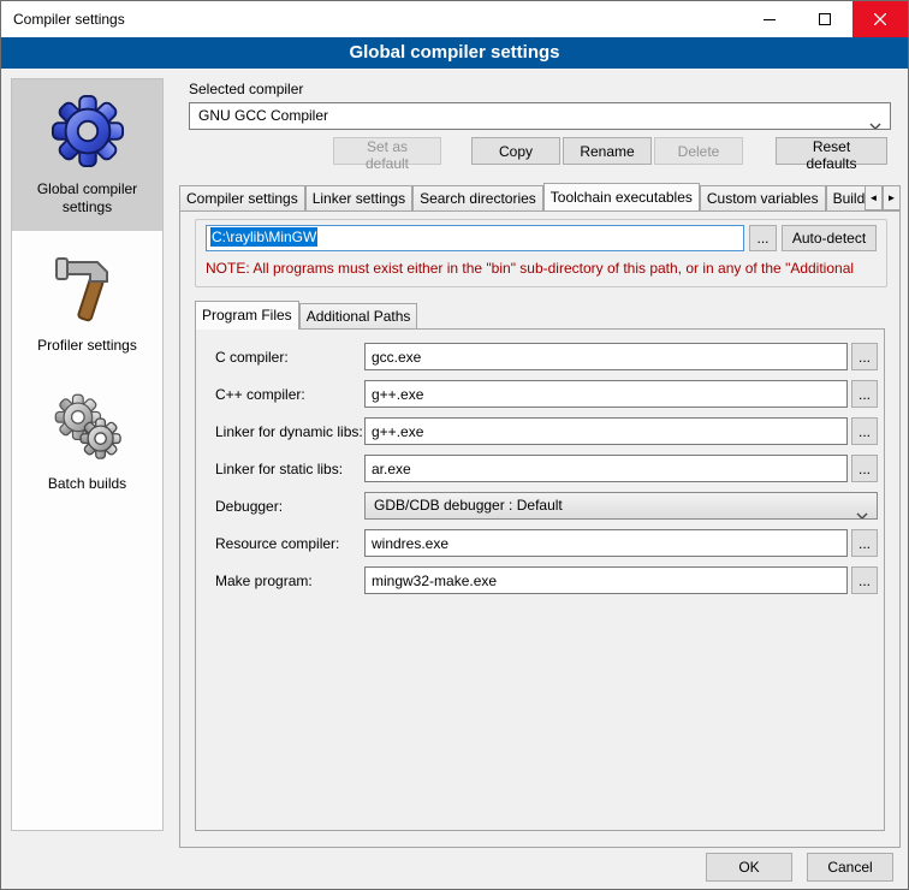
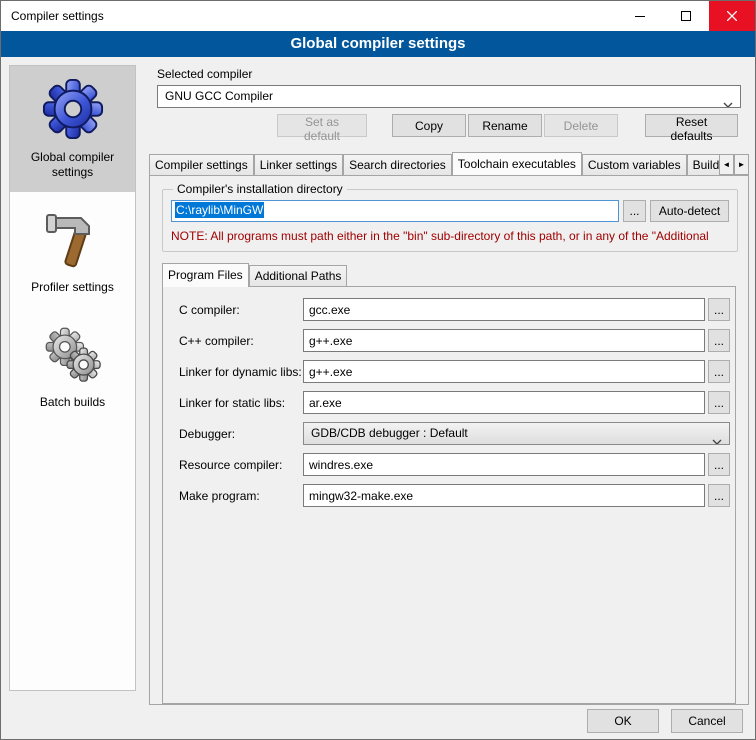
  Compiler settings
  Global compiler settings
  Global compiler settings
  Profiler settings
  Batch builds
  Selected compiler
  GNU GCC Compiler
  Set as default
  Copy
  Rename
  Delete
  Reset defaults
  Compiler settings
  Linker settings
  Search directories
  Toolchain executables
  Custom variables
  Build
  ◄
  ►
+ Compiler's installation directory
  C:\raylib\MinGW
  ...
  Auto-detect
- NOTE: All programs must exist either in the "bin" sub-directory of this path, or in any of the "Additional
+ NOTE: All programs must path either in the "bin" sub-directory of this path, or in any of the "Additional
  Program Files
  Additional Paths
  C compiler:
  gcc.exe
  ...
  C++ compiler:
  g++.exe
  ...
  Linker for dynamic libs:
  g++.exe
  ...
  Linker for static libs:
  ar.exe
  ...
  Debugger:
  GDB/CDB debugger : Default
  Resource compiler:
  windres.exe
  ...
  Make program:
  mingw32-make.exe
  ...
  OK
  Cancel
